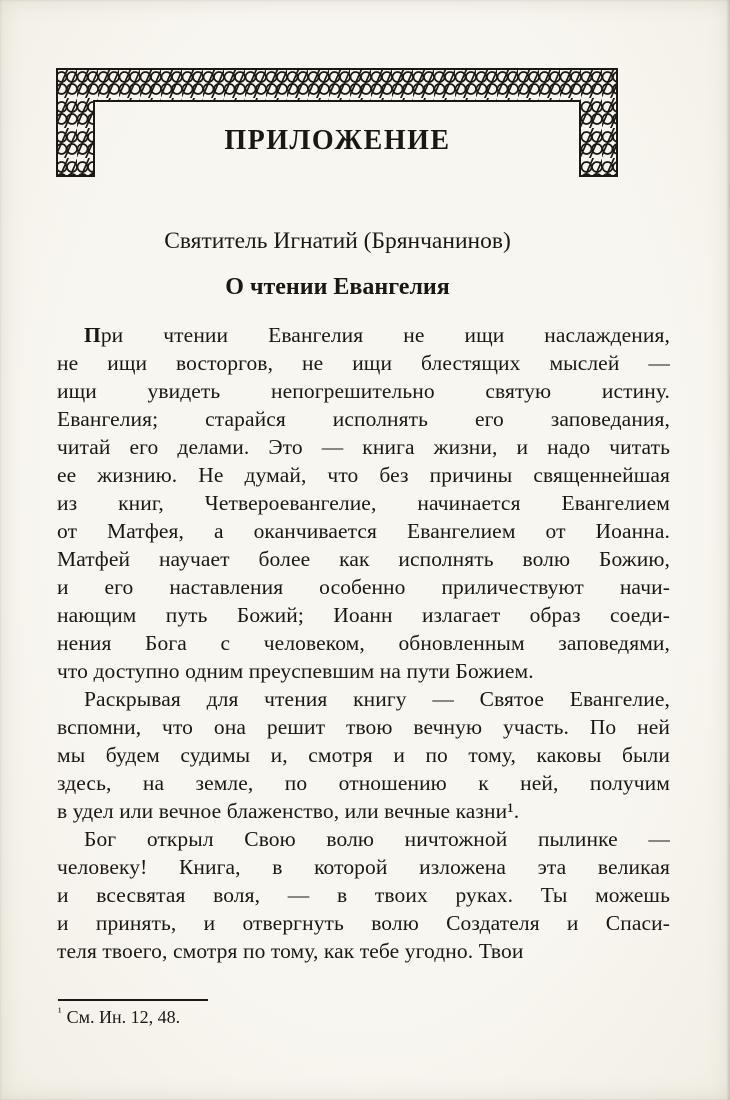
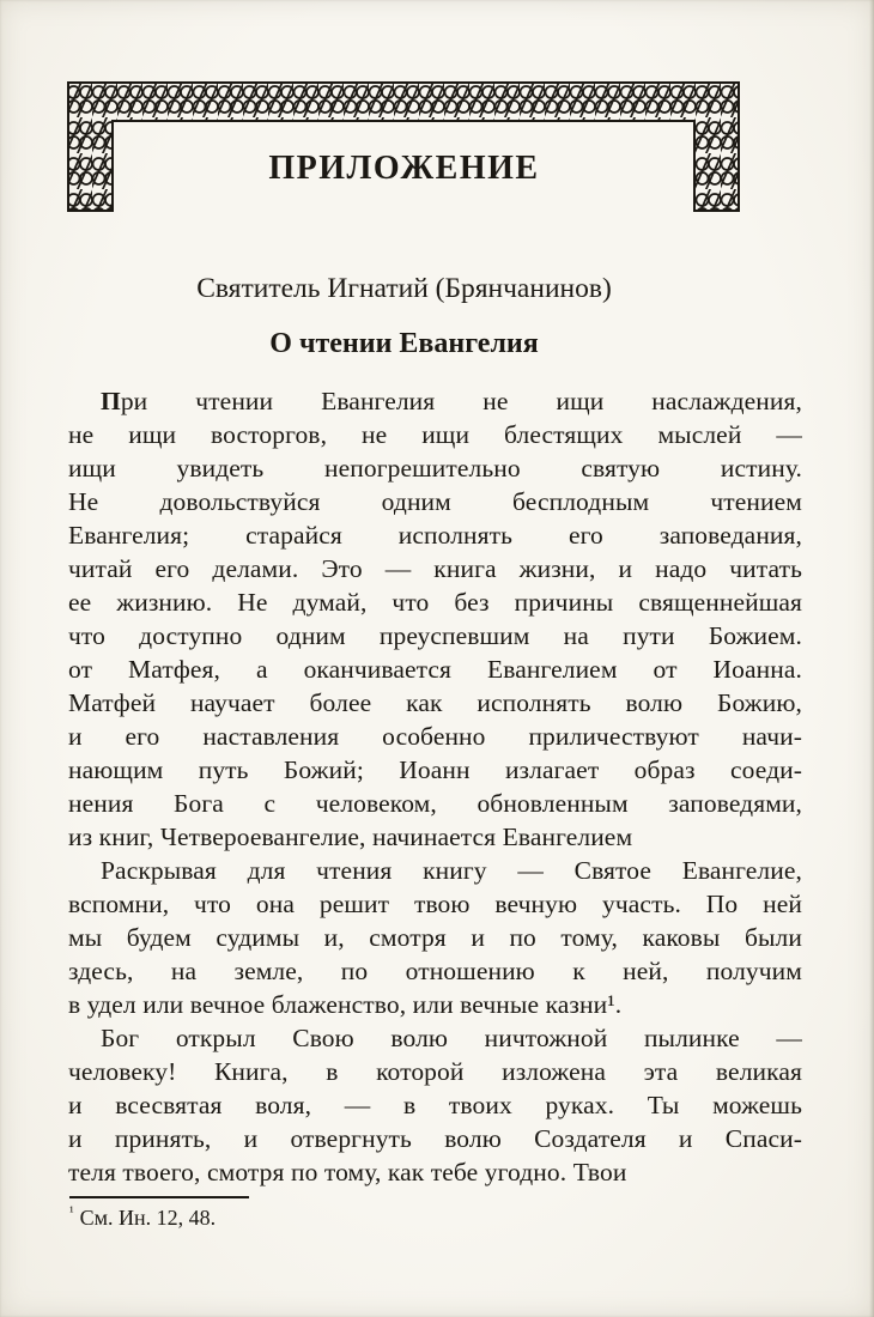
  ПРИЛОЖЕНИЕ
  Святитель Игнатий (Брянчанинов)
  О чтении Евангелия
  При чтении Евангелия не ищи наслаждения,
  не ищи восторгов, не ищи блестящих мыслей —
  ищи увидеть непогрешительно святую истину.
+ Не довольствуйся одним бесплодным чтением
  Евангелия; старайся исполнять его заповедания,
  читай его делами. Это — книга жизни, и надо читать
  ее жизнию. Не думай, что без причины священнейшая
- из книг, Четвероевангелие, начинается Евангелием
+ что доступно одним преуспевшим на пути Божием.
  от Матфея, а оканчивается Евангелием от Иоанна.
  Матфей научает более как исполнять волю Божию,
  и его наставления особенно приличествуют начи-
  нающим путь Божий; Иоанн излагает образ соеди-
  нения Бога с человеком, обновленным заповедями,
- что доступно одним преуспевшим на пути Божием.
+ из книг, Четвероевангелие, начинается Евангелием
  Раскрывая для чтения книгу — Святое Евангелие,
  вспомни, что она решит твою вечную участь. По ней
  мы будем судимы и, смотря и по тому, каковы были
  здесь, на земле, по отношению к ней, получим
  в удел или вечное блаженство, или вечные казни¹.
  Бог открыл Свою волю ничтожной пылинке —
  человеку! Книга, в которой изложена эта великая
  и всесвятая воля, — в твоих руках. Ты можешь
  и принять, и отвергнуть волю Создателя и Спаси-
  теля твоего, смотря по тому, как тебе угодно. Твои
  ¹ См. Ин. 12, 48.
